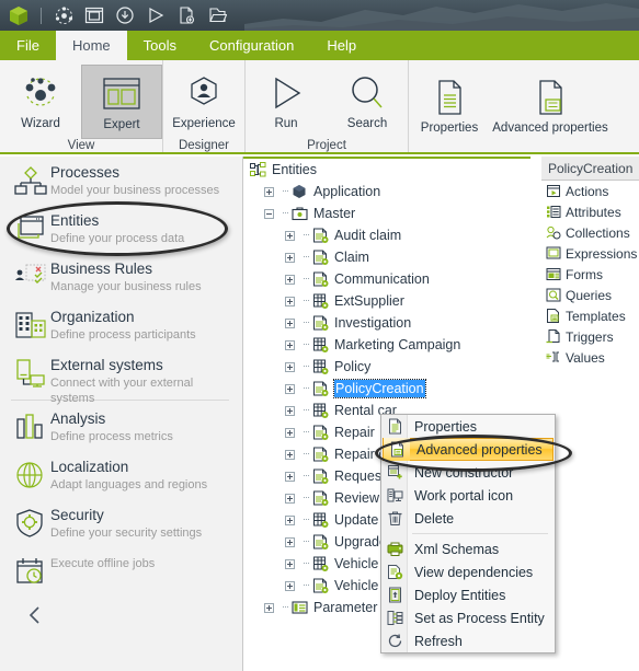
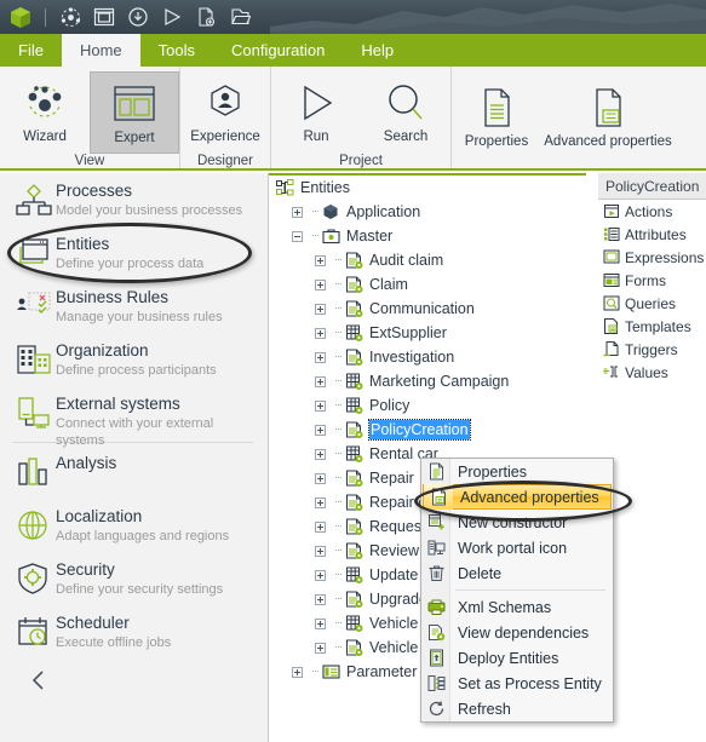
  File
  Home
  Tools
  Configuration
  Help
  Wizard
  Expert
  View
  Experience
  Designer
  Run
  Search
  Project
  Properties
  Advanced properties
  Processes
  Model your business processes
  Entities
  Define your process data
  Business Rules
  Manage your business rules
  Organization
  Define process participants
  External systems
  Connect with your external systems
  Analysis
- Define process metrics
  Localization
  Adapt languages and regions
  Security
  Define your security settings
+ Scheduler
  Execute offline jobs
  Entities
  Application
  Master
  Audit claim
  Claim
  Communication
  ExtSupplier
  Investigation
  Marketing Campaign
  Policy
  PolicyCreation
  Rental car
  Repair
  Vehicle
  Parameter
  PolicyCreation
  Actions
  Attributes
- Collections
  Expressions
  Forms
  Queries
  Templates
  Triggers
  Values
  Properties
  Advanced properties
  New constructor
  Work portal icon
  Delete
  Xml Schemas
  View dependencies
  Deploy Entities
  Set as Process Entity
  Refresh
